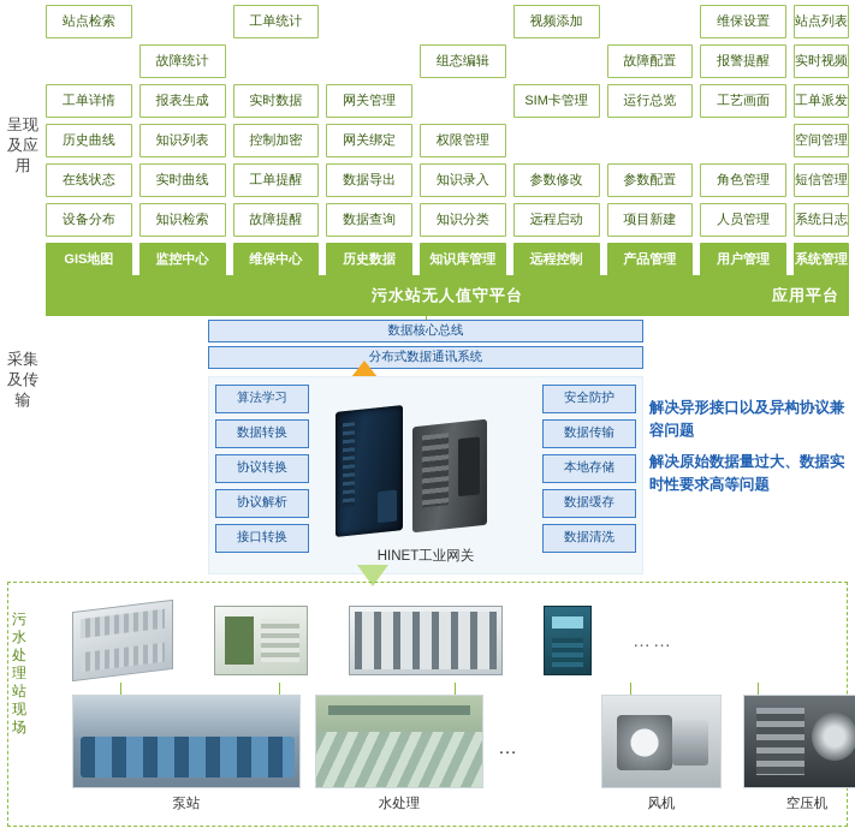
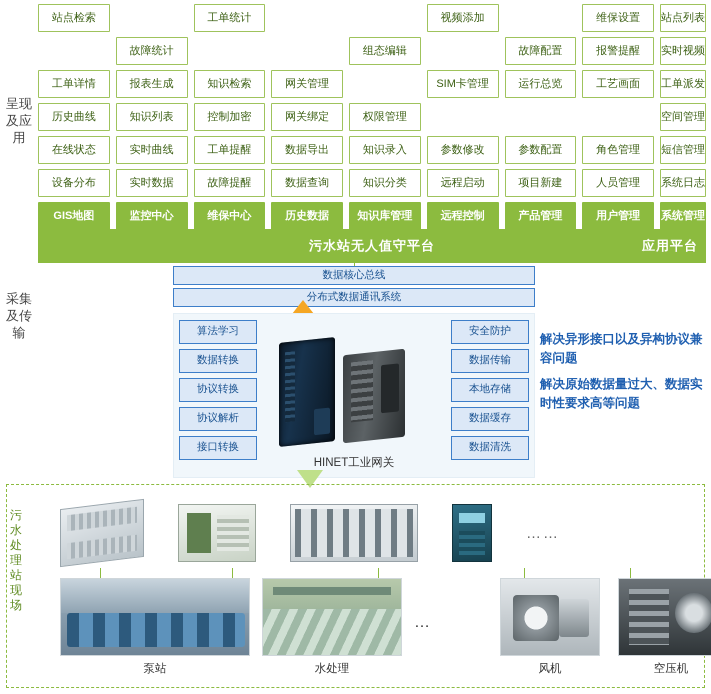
  呈现及应用
  采集及传输
  站点检索
  工单统计
  视频添加
  维保设置
  站点列表
  故障统计
  组态编辑
  故障配置
  报警提醒
  实时视频
  工单详情
  报表生成
- 实时数据
+ 知识检索
  网关管理
  SIM卡管理
  运行总览
  工艺画面
  工单派发
  历史曲线
  知识列表
  控制加密
  网关绑定
  权限管理
  空间管理
  在线状态
  实时曲线
  工单提醒
  数据导出
  知识录入
  参数修改
  参数配置
  角色管理
  短信管理
  设备分布
- 知识检索
+ 实时数据
  故障提醒
  数据查询
  知识分类
  远程启动
  项目新建
  人员管理
  系统日志
  GIS地图
  监控中心
  维保中心
  历史数据
  知识库管理
  远程控制
  产品管理
  用户管理
  系统管理
  污水站无人值守平台
  应用平台
  数据核心总线
  分布式数据通讯系统
  算法学习
  数据转换
  协议转换
  协议解析
  接口转换
  安全防护
  数据传输
  本地存储
  数据缓存
  数据清洗
  HINET工业网关
  解决异形接口以及异构协议兼容问题
  解决原始数据量过大、数据实时性要求高等问题
  污水处理站现场
  ……
  泵站
  水处理
  …
  风机
  空压机
